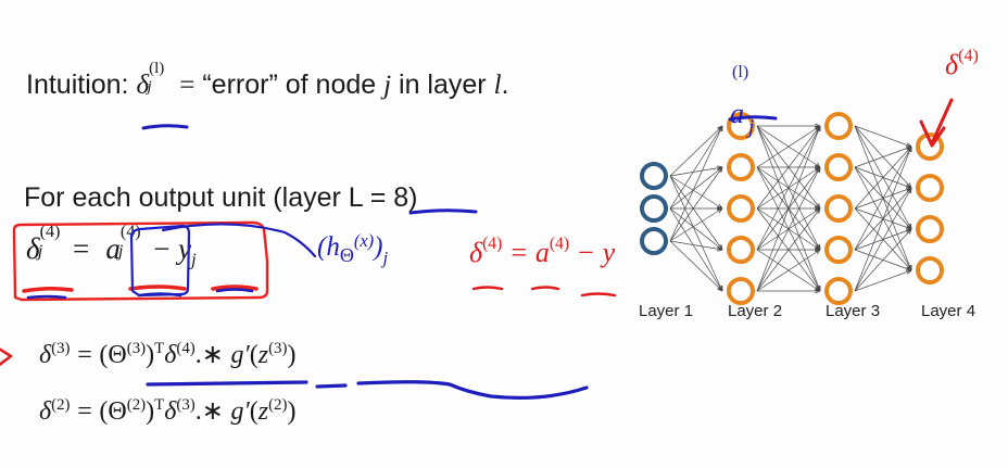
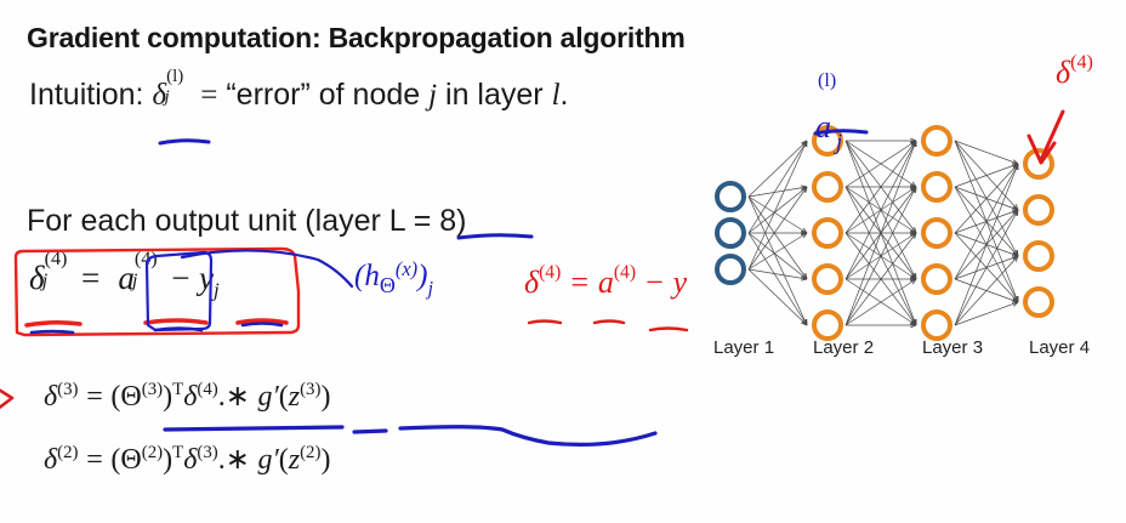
+ Gradient computation: Backpropagation algorithm
  Intuition: δ
  (l)
  j
  = “error” of node j in layer l.
  For each output unit (layer L = 8)
  δ
  (4)
  j
  = a
  (4)
  j
  − yj
  δ(3) = (Θ(3))Tδ(4).∗ g′(z(3))
  δ(2) = (Θ(2))Tδ(3).∗ g′(z(2))
  Layer 1
  Layer 2
  Layer 3
  Layer 4
  (l)
  a j
  δ(4)
  (hΘ(x))j
  δ(4) = a(4) − y
